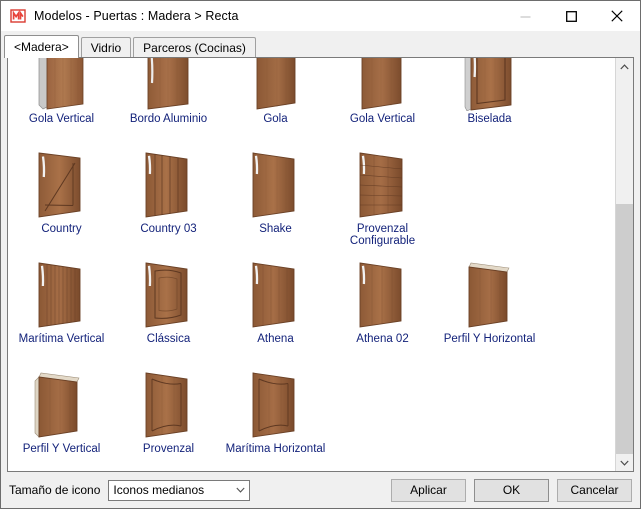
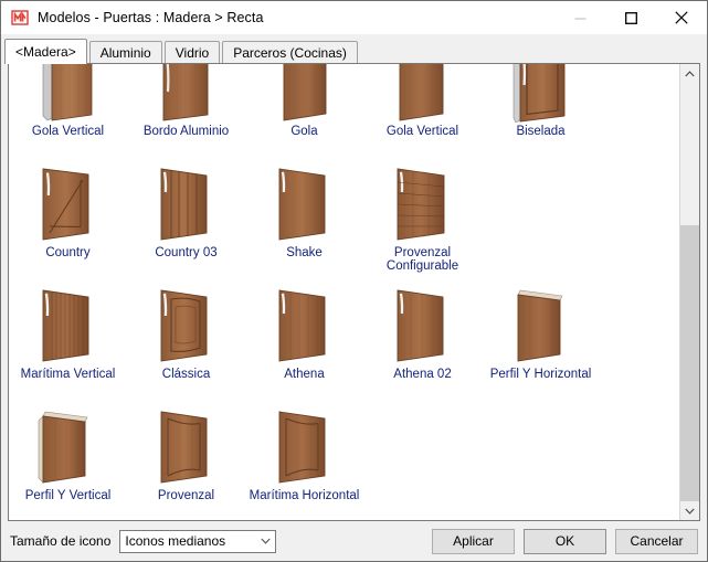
  Modelos - Puertas : Madera > Recta
  <Madera>
+ Aluminio
  Vidrio
  Parceros (Cocinas)
  Gola Vertical
  Bordo Aluminio
  Gola
  Gola Vertical
  Biselada
  Country
  Country 03
  Shake
  Provenzal Configurable
  Marítima Vertical
  Clássica
  Athena
  Athena 02
  Perfil Y Horizontal
  Perfil Y Vertical
  Provenzal
  Marítima Horizontal
  Tamaño de icono
  Iconos medianos
  Aplicar
  OK
  Cancelar
